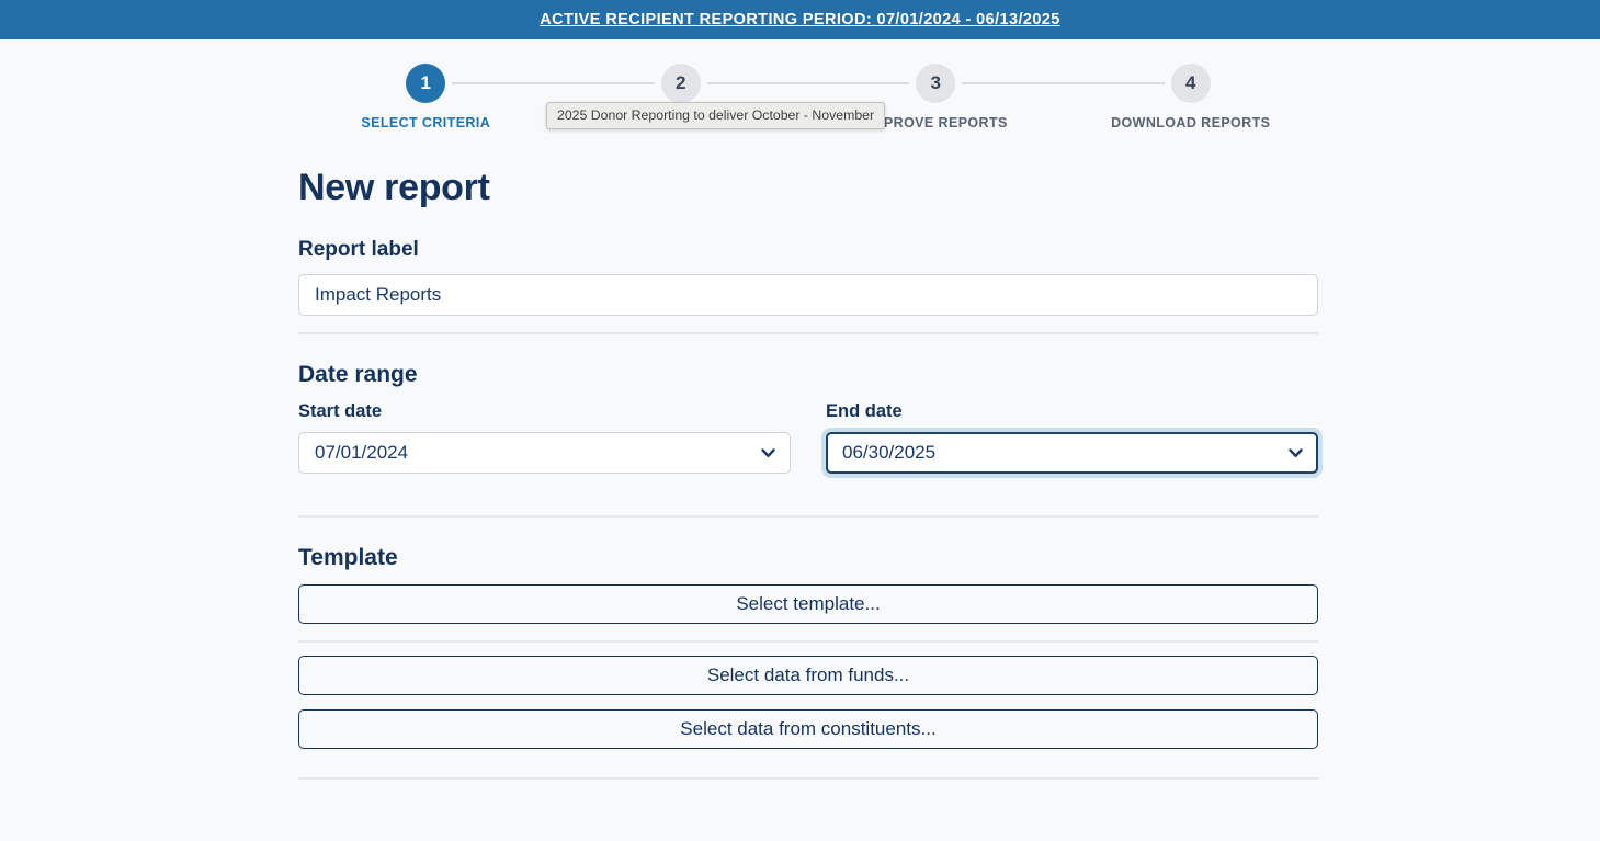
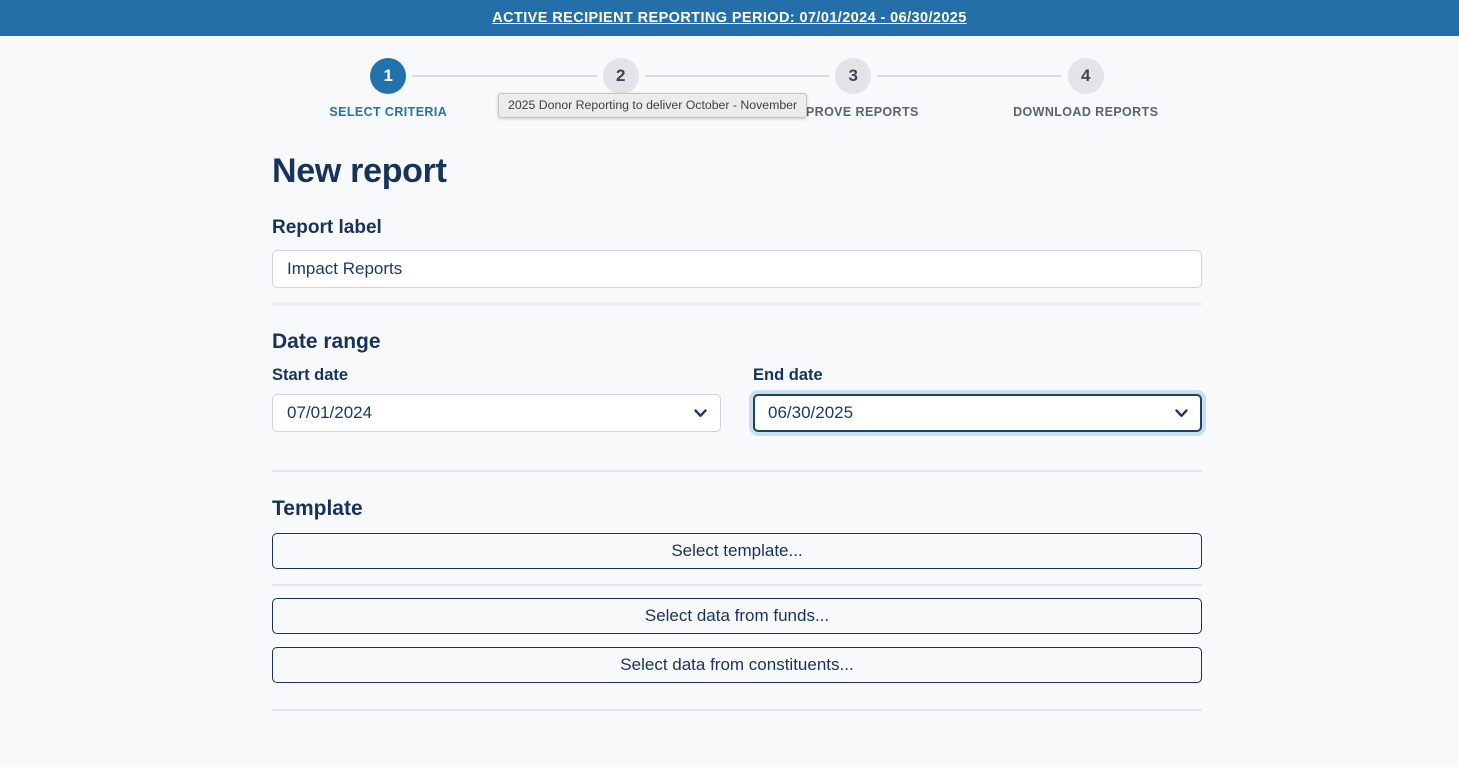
- ACTIVE RECIPIENT REPORTING PERIOD: 07/01/2024 - 06/13/2025
+ ACTIVE RECIPIENT REPORTING PERIOD: 07/01/2024 - 06/30/2025
  1
  SELECT CRITERIA
  2
  3
  PROVE REPORTS
  4
  DOWNLOAD REPORTS
  2025 Donor Reporting to deliver October - November
  New report
  Report label
  Impact Reports
  Date range
  Start date
  07/01/2024
  End date
  06/30/2025
  Template
  Select template...
  Select data from funds...
  Select data from constituents...
